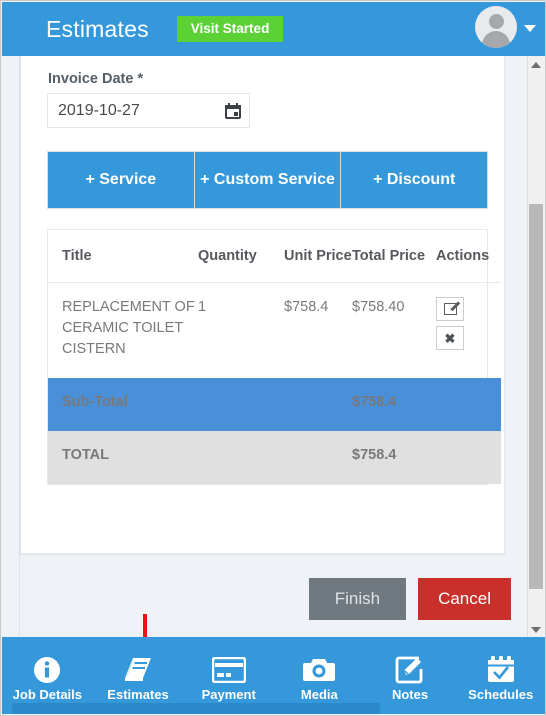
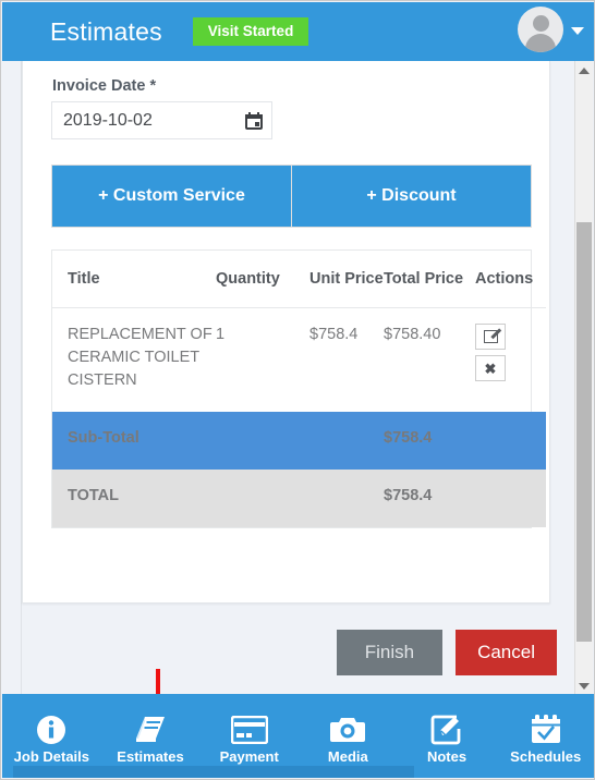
  Estimates
  Visit Started
  Invoice Date *
- 2019-10-27
+ 2019-10-02
- + Service
  + Custom Service
  + Discount
  Title	Quantity	Unit Price	Total Price	Actions
  REPLACEMENT OF CERAMIC TOILET CISTERN	1	$758.4	$758.40	✖
  Sub-Total			$758.4
  TOTAL			$758.4
  Finish
  Cancel
  Job Details
  Estimates
  Payment
  Media
  Notes
  Schedules
